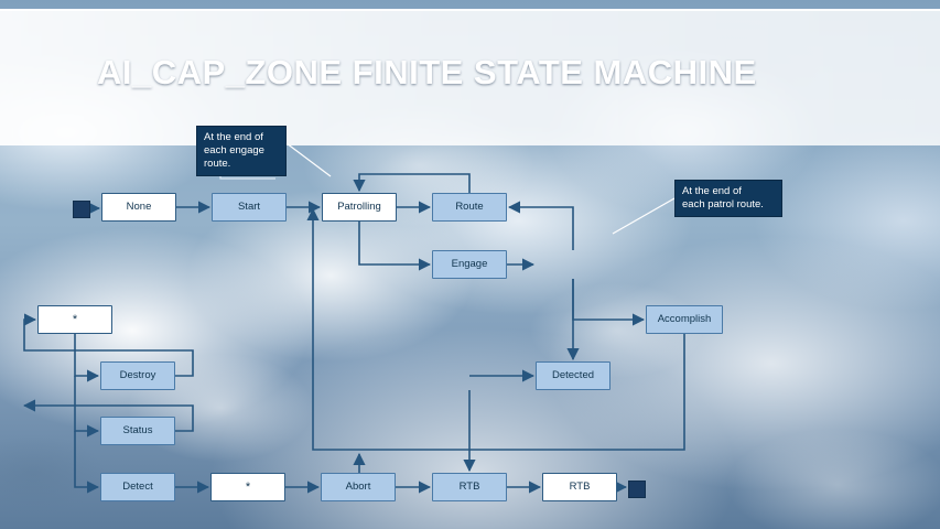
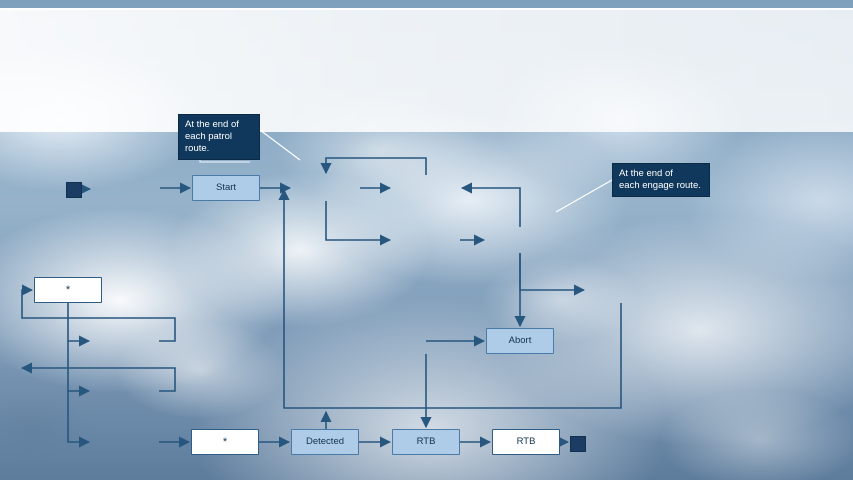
- AI_CAP_ZONE FINITE STATE MACHINE
- None
  Start
- Patrolling
- Route
- Engage
- Accomplish
- Detected
+ Abort
  *
- Destroy
- Status
- Detect
  *
- Abort
+ Detected
  RTB
  RTB
  At the end of
- each engage route.
+ each patrol route.
  At the end of
- each patrol route.
+ each engage route.
